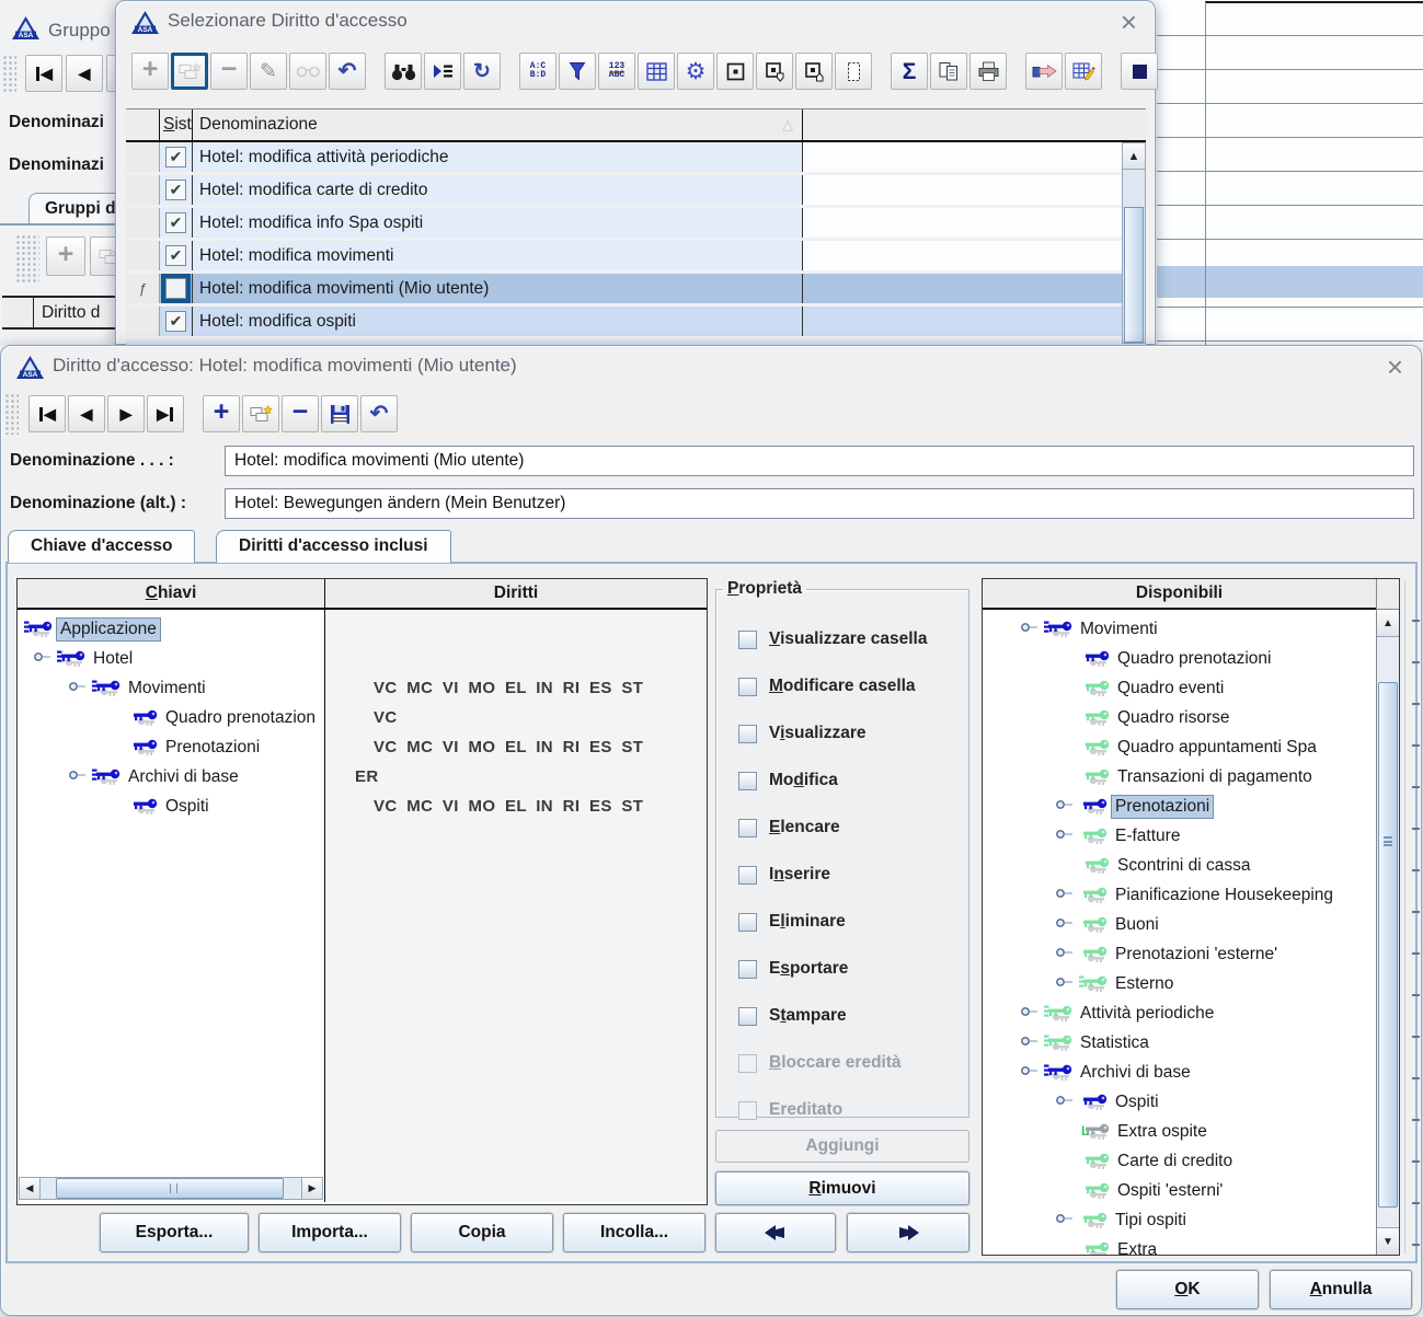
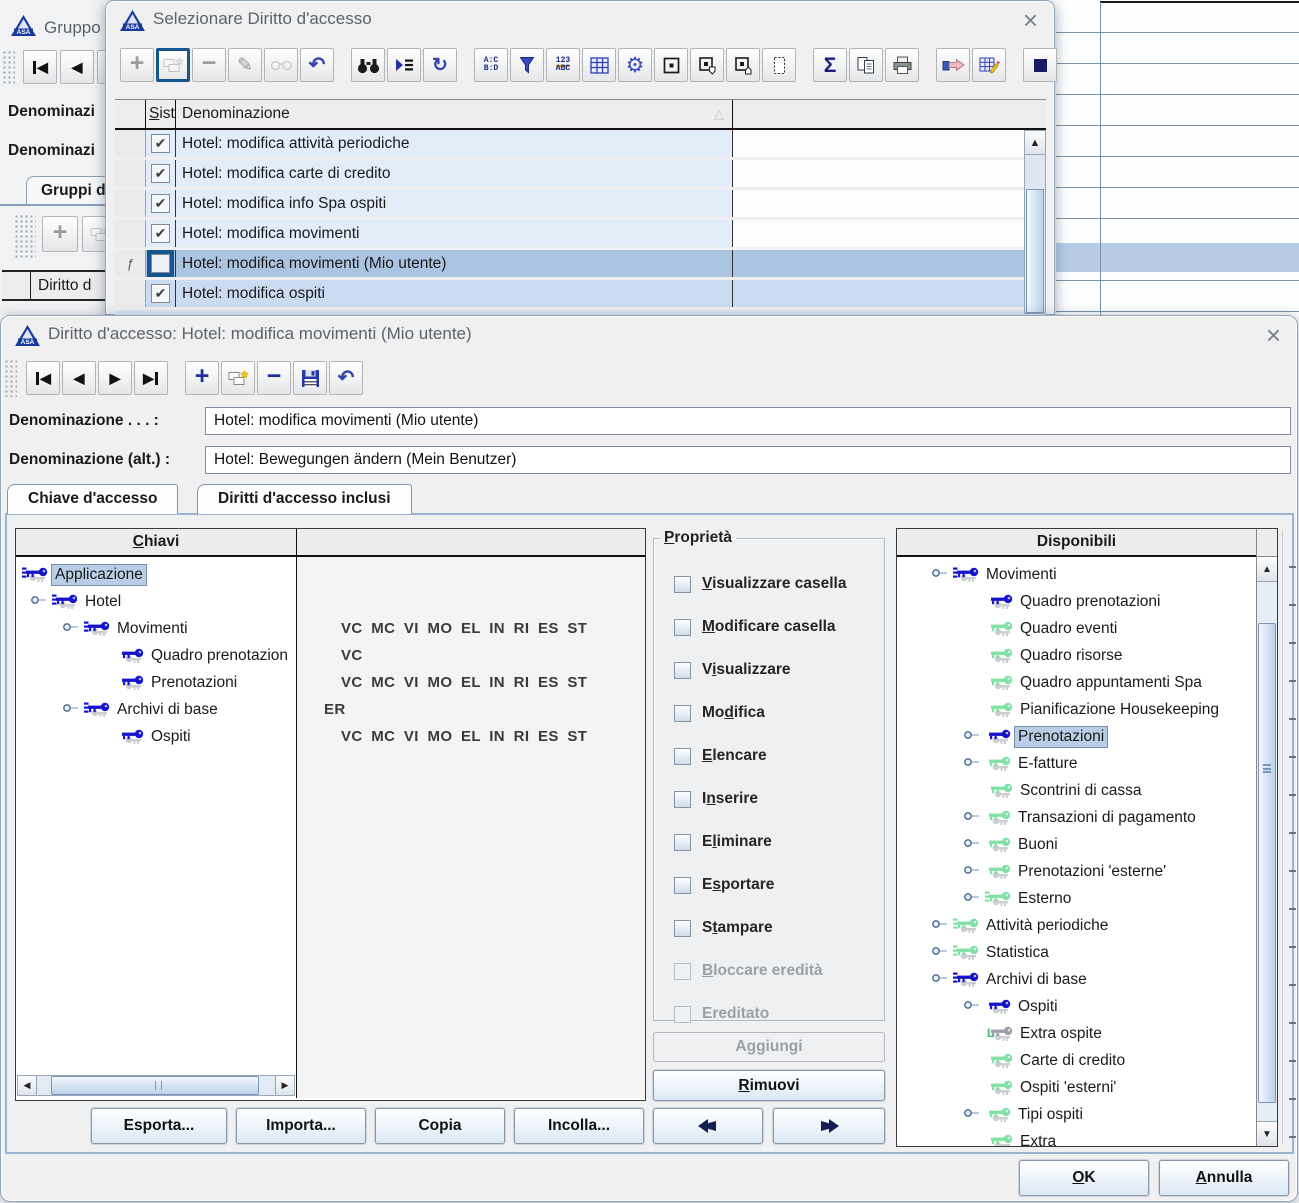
  Gruppo
  ◀
  ◀
  Denominazi
  Denominazi
  Gruppi d
  +
  Diritto d
  Selezionare Diritto d'accesso
  ×
  +
  −
  ✎
  ↶
  ↻
  A:C
  B:D
  123
  ABC
  ⚙
  Σ
  Sist
  Denominazione
  △
  Hotel: modifica attività periodiche
  Hotel: modifica carte di credito
  Hotel: modifica info Spa ospiti
  Hotel: modifica movimenti
  ƒ
  Hotel: modifica movimenti (Mio utente)
  Hotel: modifica ospiti
  ▲
  Diritto d'accesso: Hotel: modifica movimenti (Mio utente)
  ×
  ◀
  ◀
  ▶
  ▶
  +
  −
  ↶
  Denominazione . . . :
  Hotel: modifica movimenti (Mio utente)
  Denominazione (alt.) :
  Hotel: Bewegungen ändern (Mein Benutzer)
  Chiave d'accesso
  Diritti d'accesso inclusi
  Chiavi
- Diritti
  ◀
  ▶
  Applicazione
  Hotel
  Movimenti
  Quadro prenotazion
  Prenotazioni
  Archivi di base
  Ospiti
  VC MC VI MO EL IN RI ES ST
  VC
  VC MC VI MO EL IN RI ES ST
  ER
  VC MC VI MO EL IN RI ES ST
  Proprietà
  Visualizzare casella
  Modificare casella
  Visualizzare
  Modifica
  Elencare
  Inserire
  Eliminare
  Esportare
  Stampare
  Bloccare eredità
  Ereditato
  Aggiungi
  R
  imuovi
  Esporta...
  Importa...
  Copia
  Incolla...
  Disponibili
  Movimenti
  Quadro prenotazioni
  Quadro eventi
  Quadro risorse
  Quadro appuntamenti Spa
- Transazioni di pagamento
+ Pianificazione Housekeeping
  Prenotazioni
  E-fatture
  Scontrini di cassa
- Pianificazione Housekeeping
+ Transazioni di pagamento
  Buoni
  Prenotazioni 'esterne'
  Esterno
  Attività periodiche
  Statistica
  Archivi di base
  Ospiti
  L
  Extra ospite
  Carte di credito
  Ospiti 'esterni'
  Tipi ospiti
  Extra
  ▲
  ▼
  O
  K
  A
  nnulla
